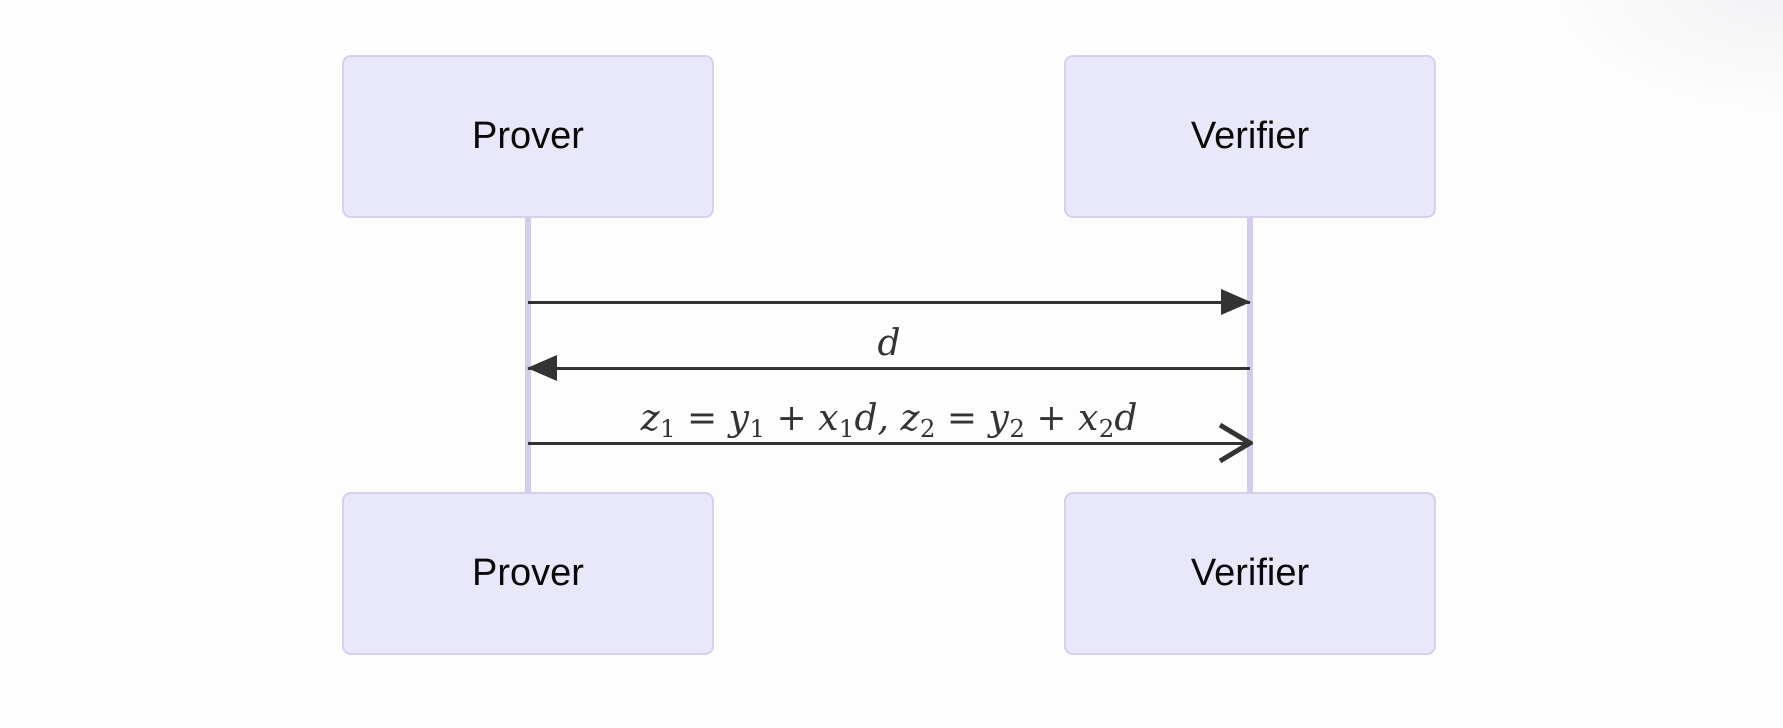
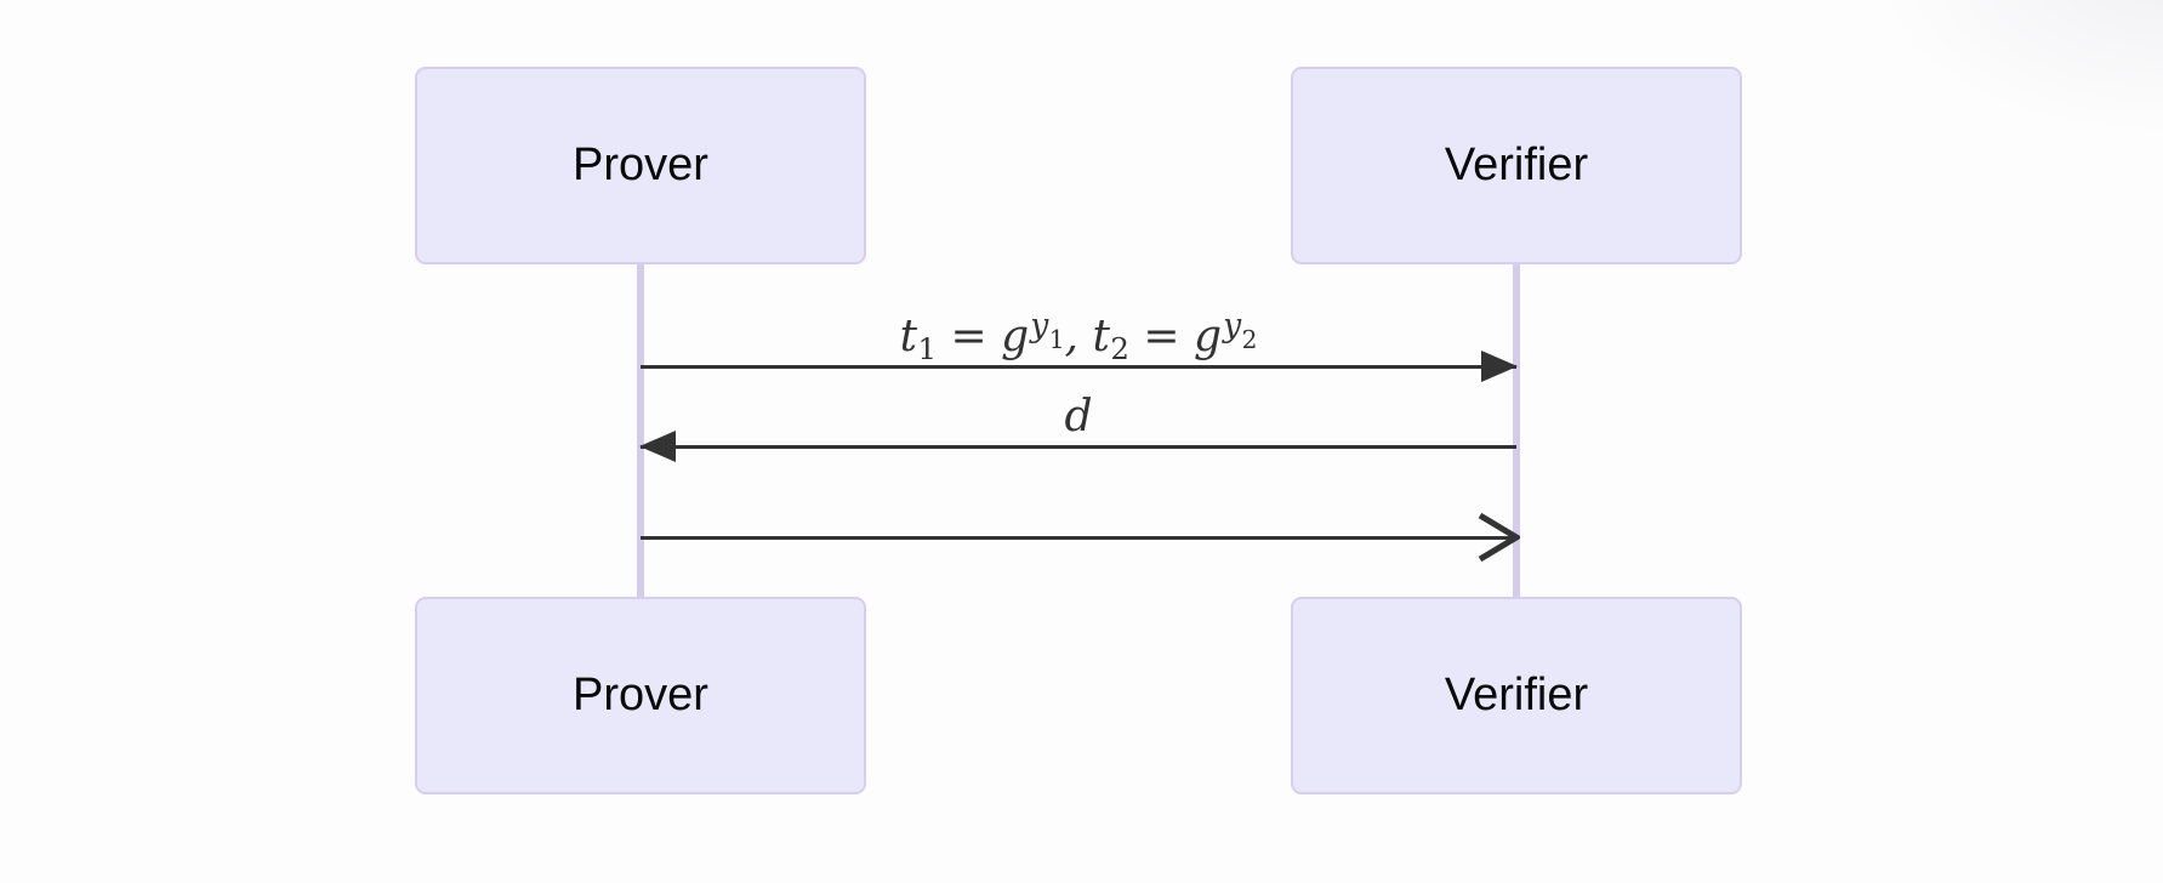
  Prover
  Verifier
+ t1 = gy1, t2 = gy2
  d
- z1 = y1 + x1d, z2 = y2 + x2d
  Prover
  Verifier
